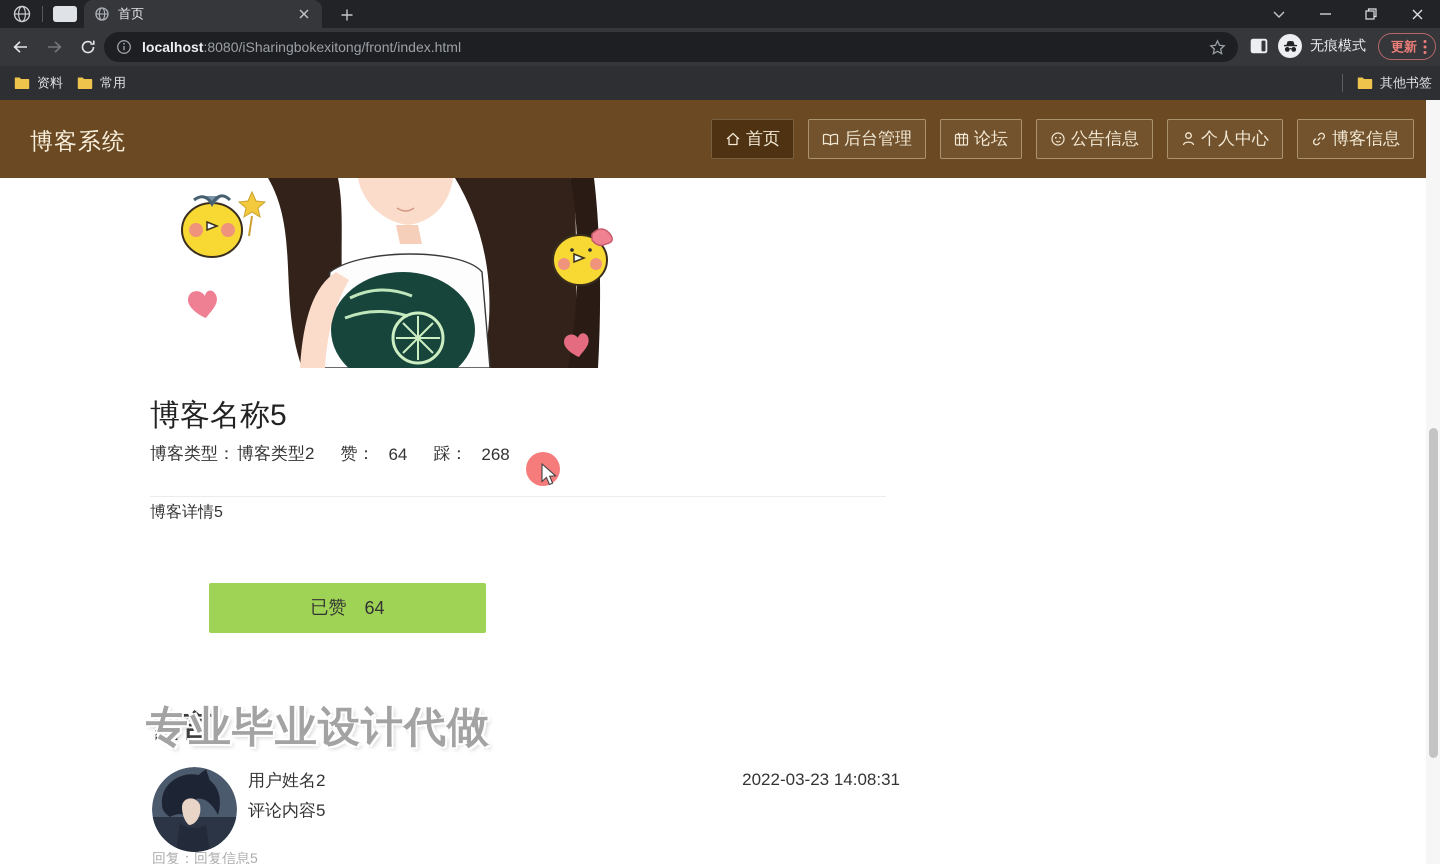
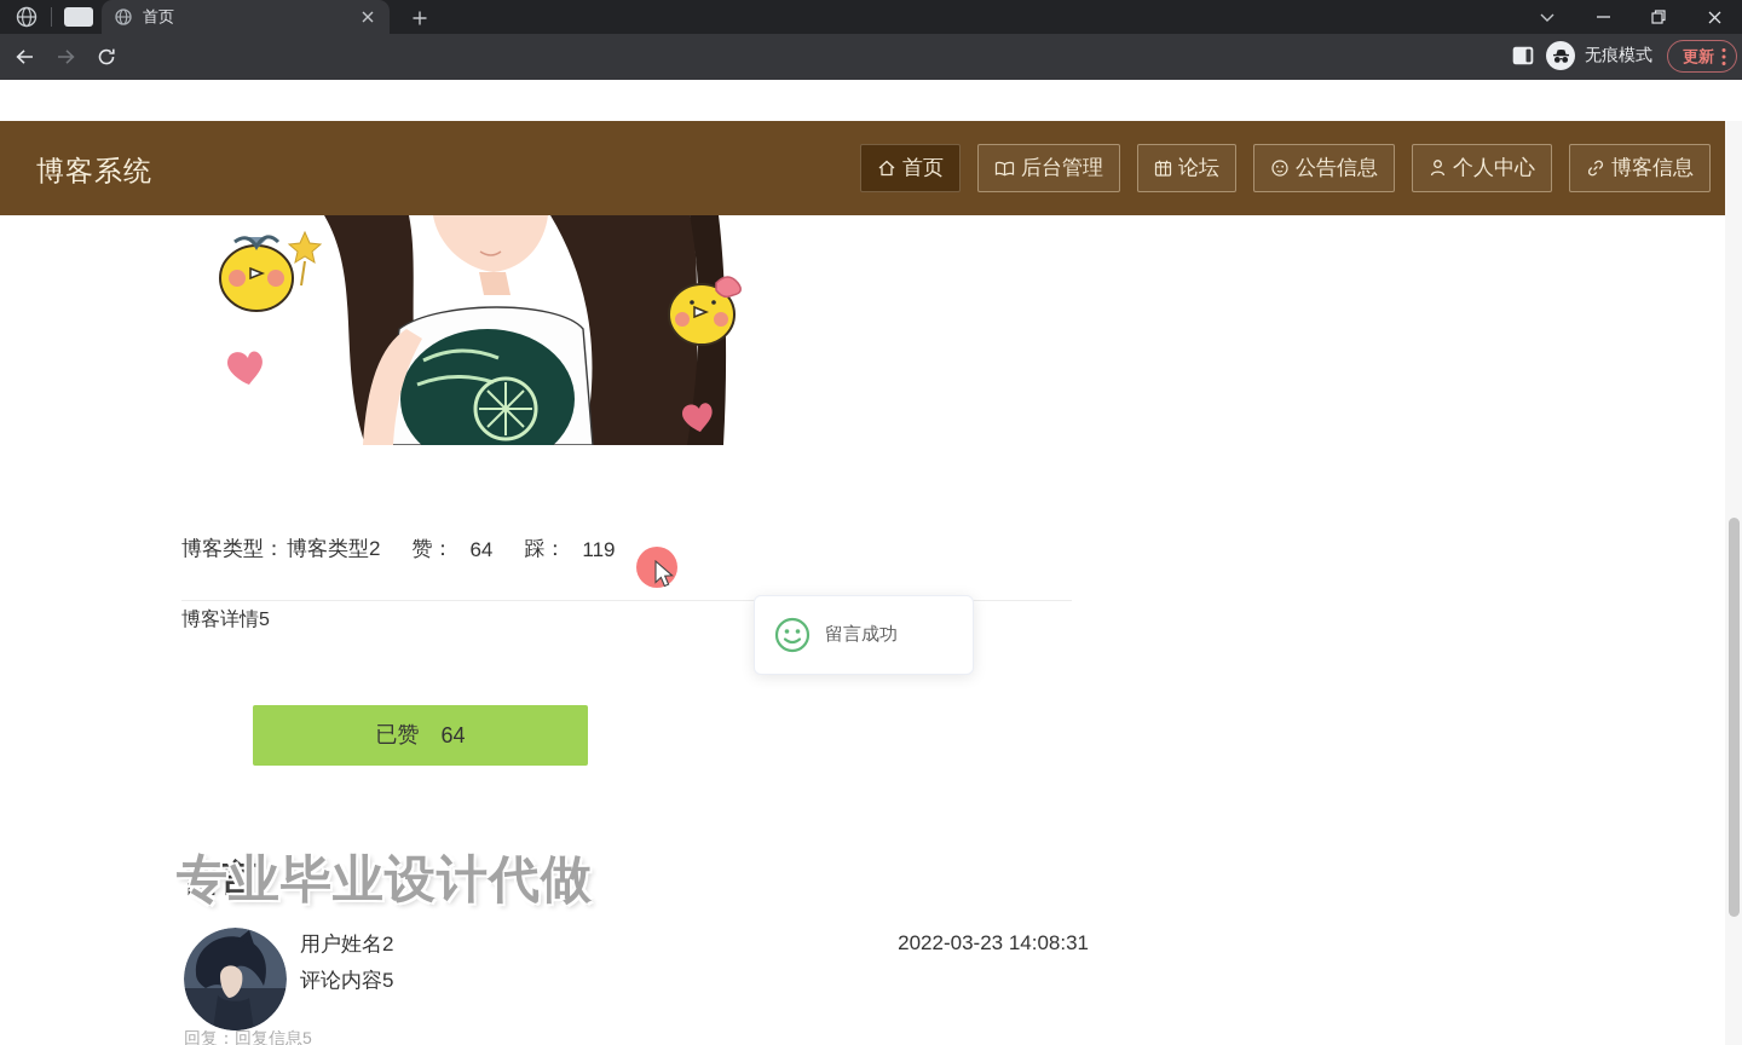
  首页
- localhost:8080/iSharingbokexitong/front/index.html
  无痕模式
  更新
- 资料
- 常用
- 其他书签
  博客系统
  首页
  后台管理
  论坛
  公告信息
  个人中心
  博客信息
- 博客名称5
  博客类型：
  博客类型2
  赞：
  64
  踩：
- 268
+ 119
  博客详情5
  已赞
  64
  留言
  专业毕业设计代做
  用户姓名2
  评论内容5
  2022-03-23 14:08:31
  回复：回复信息5
+ 留言成功
